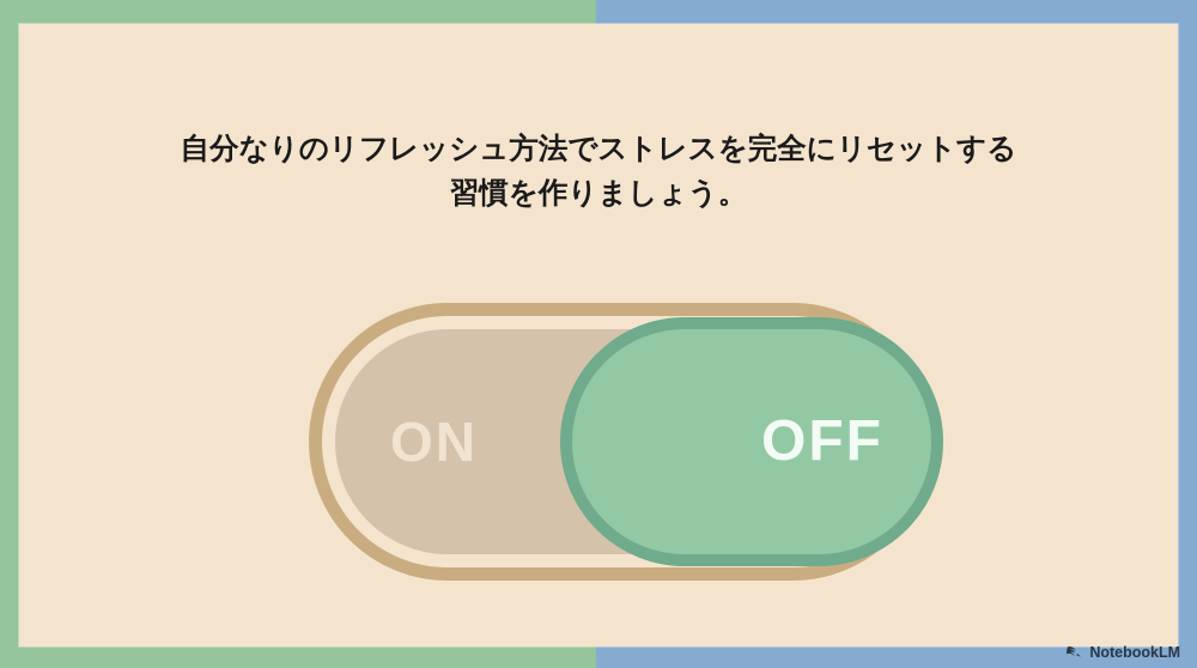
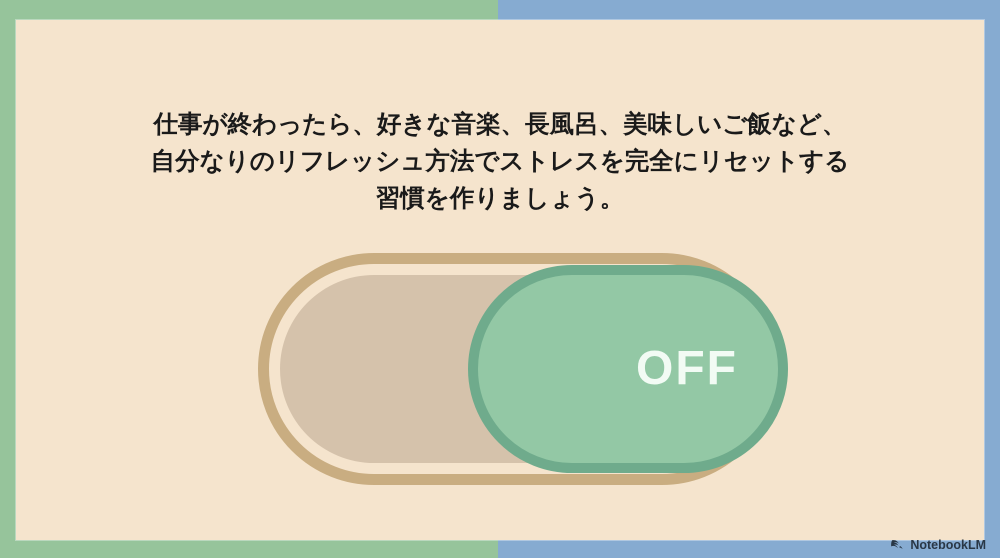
+ 仕事が終わったら、好きな音楽、長風呂、美味しいご飯など、
  自分なりのリフレッシュ方法でストレスを完全にリセットする
  習慣を作りましょう。
- ON
  OFF
  NotebookLM
